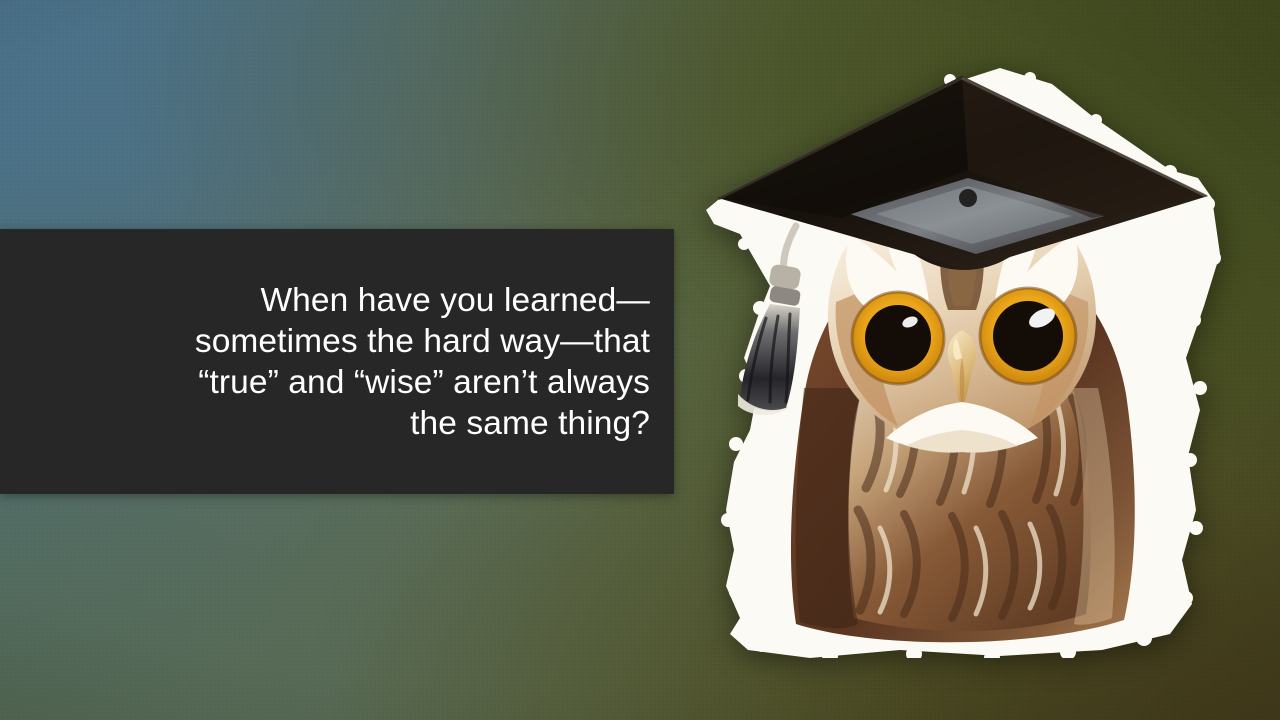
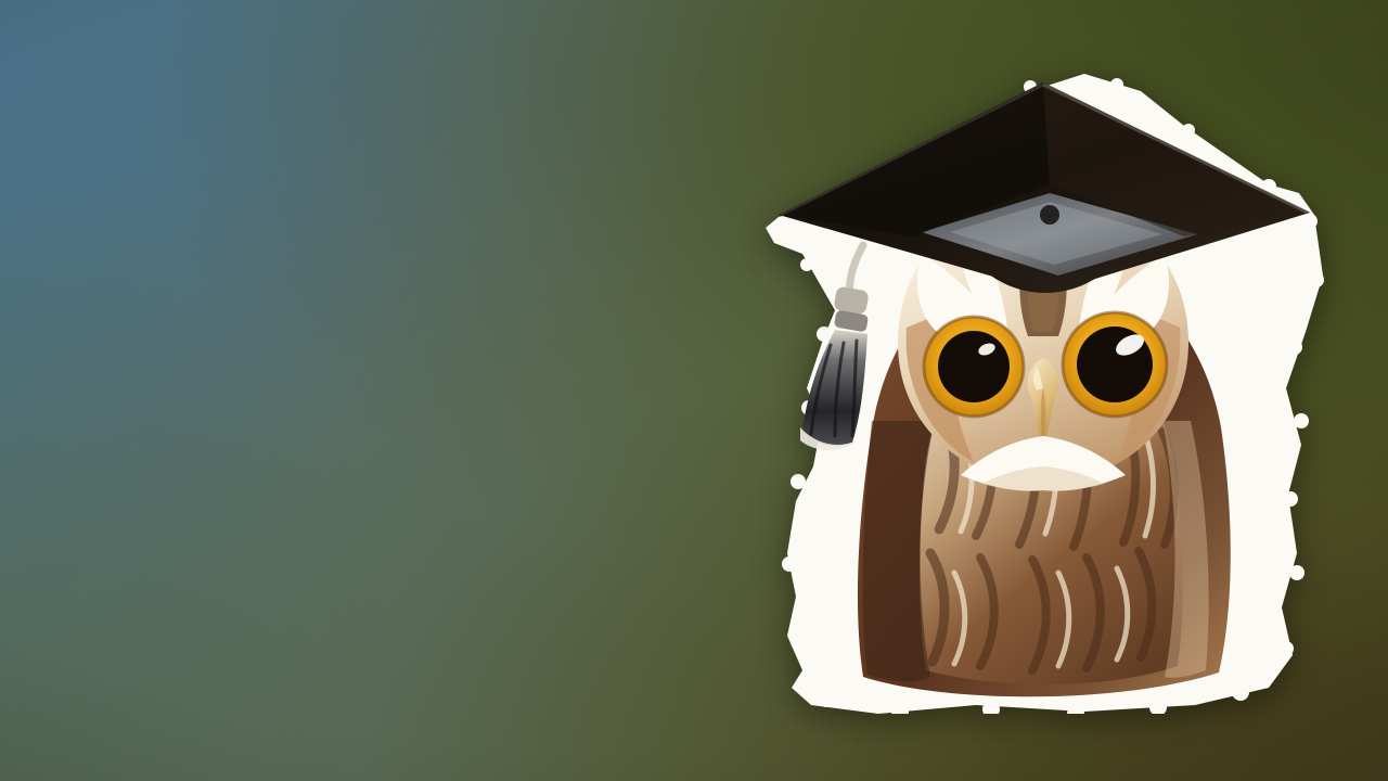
- When have you learned—
- sometimes the hard way—that
- “true” and “wise” aren’t always
- the same thing?
